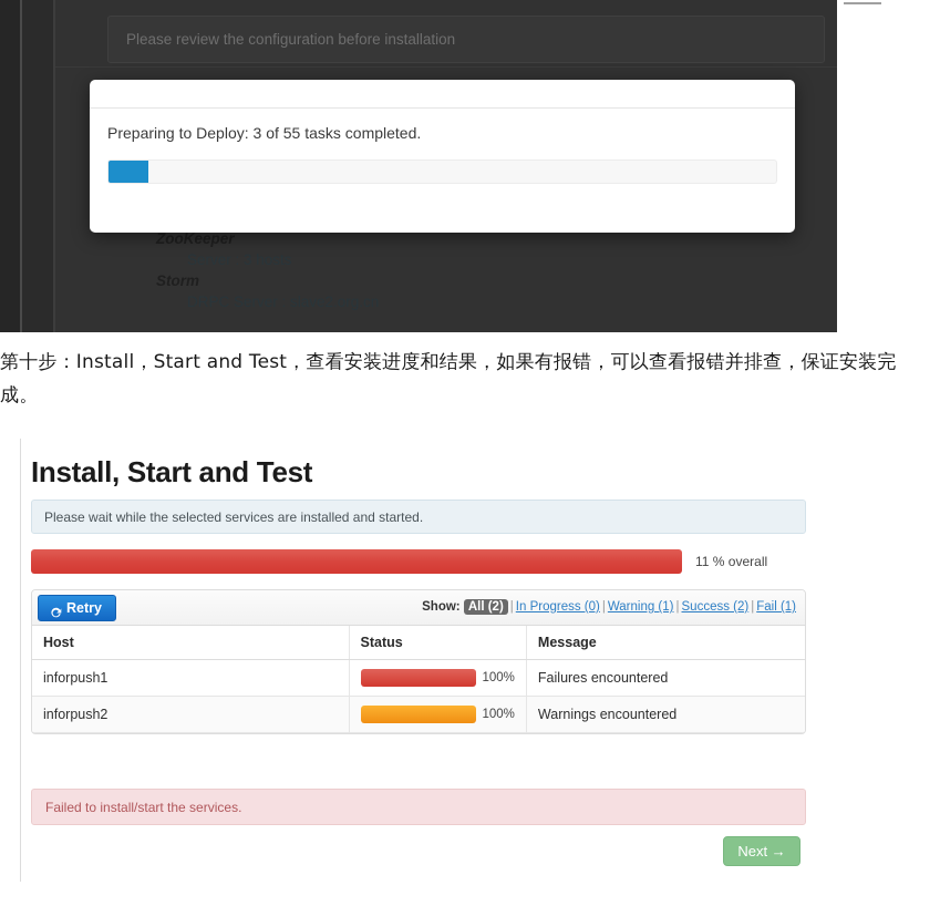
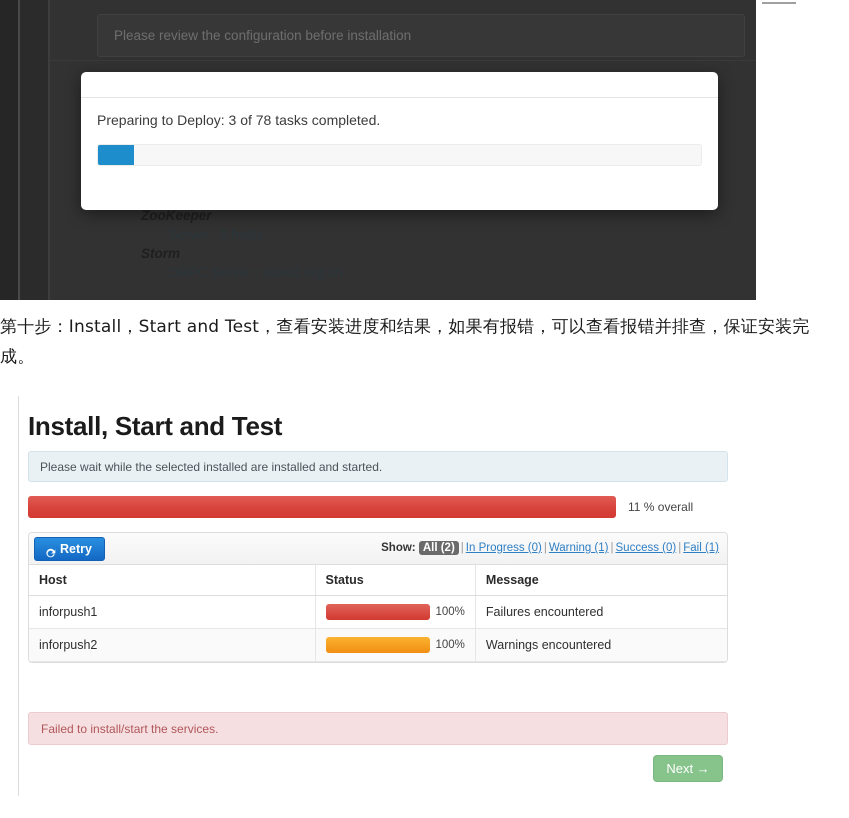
  Please review the configuration before installation
  ZooKeeper
- Preparing to Deploy: 3 of 55 tasks completed.
+ Preparing to Deploy: 3 of 78 tasks completed.
  第十步：Install，Start and Test，查看安装进度和结果，如果有报错，可以查看报错并排查，保证安装完成。
  Install, Start and Test
- Please wait while the selected services are installed and started.
+ Please wait while the selected installed are installed and started.
  11 % overall
  Retry
- Show: All (2) | In Progress (0) | Warning (1) | Success (2) | Fail (1)
+ Show: All (2) | In Progress (0) | Warning (1) | Success (0) | Fail (1)
  Host	Status	Message
  inforpush1	100%	Failures encountered
  inforpush2	100%	Warnings encountered
  Failed to install/start the services.
  Next →
